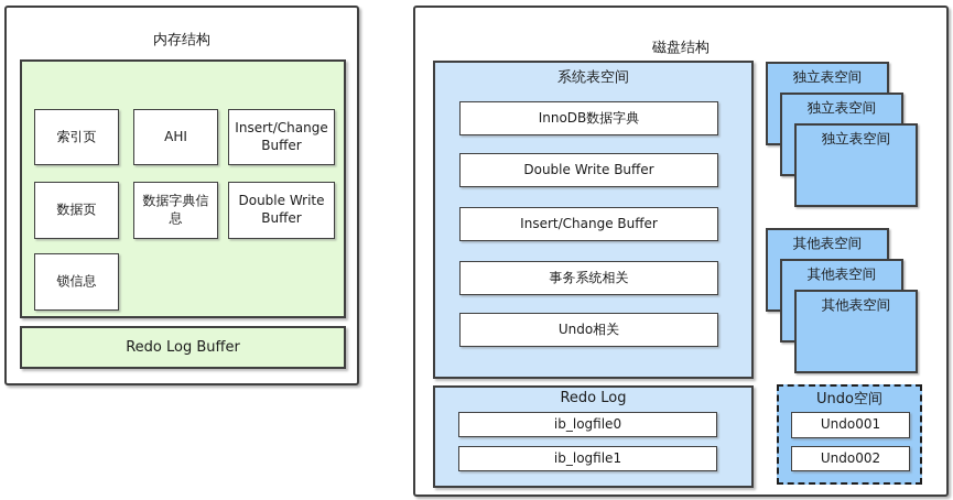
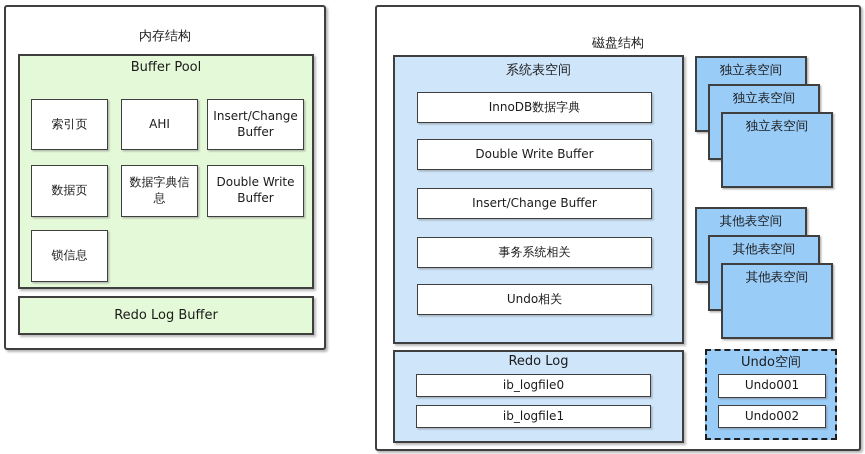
  内存结构
+ Buffer Pool
  索引页
  AHI
  Insert/Change Buffer
  数据页
  数据字典信息
  Double Write Buffer
  锁信息
  Redo Log Buffer
  磁盘结构
  系统表空间
  InnoDB数据字典
  Double Write Buffer
  Insert/Change Buffer
  事务系统相关
  Undo相关
  Redo Log
  ib_logfile0
  ib_logfile1
  独立表空间
  独立表空间
  独立表空间
  其他表空间
  其他表空间
  其他表空间
  Undo空间
  Undo001
  Undo002
